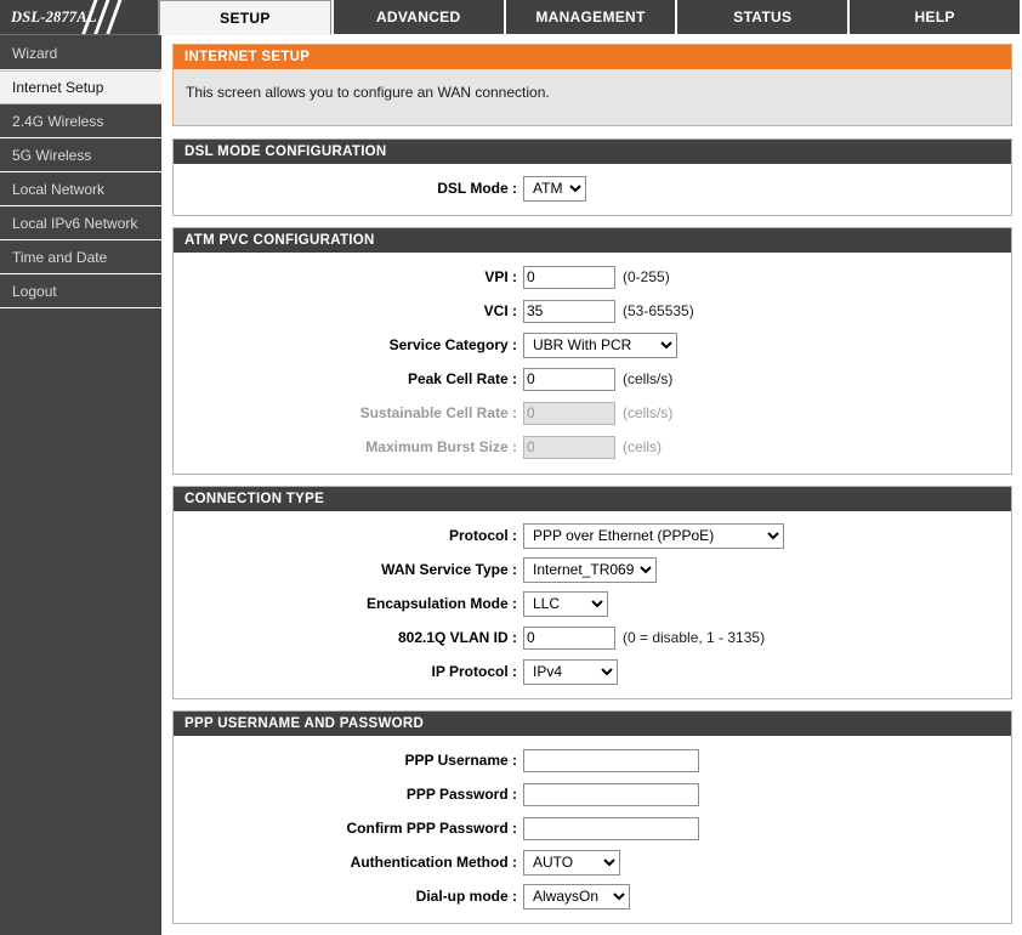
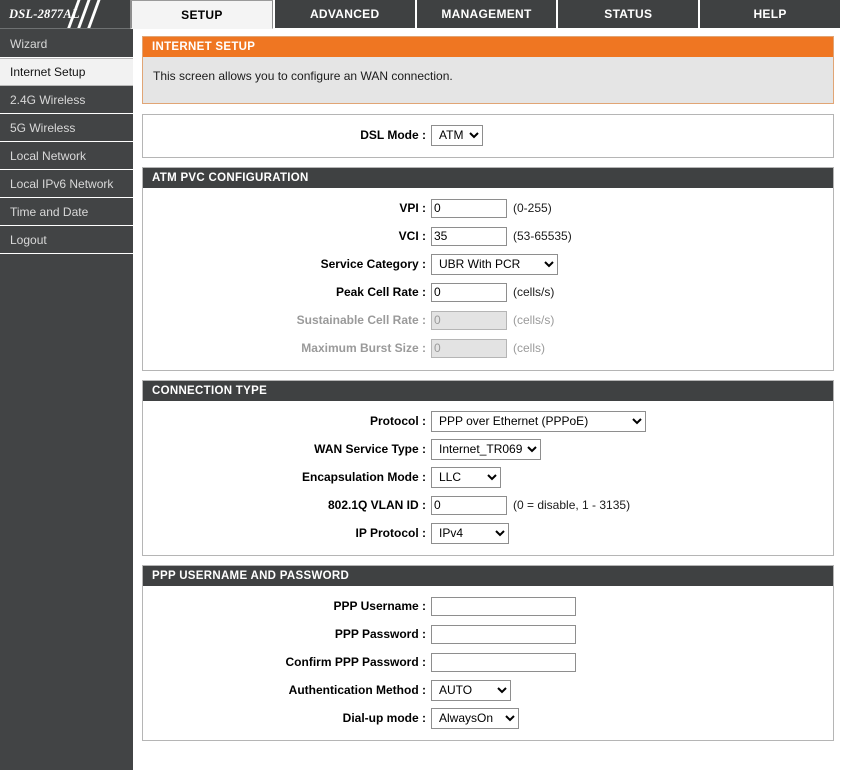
  DSL-2877AL
  SETUP
  ADVANCED
  MANAGEMENT
  STATUS
  HELP
  Wizard
  Internet Setup
  2.4G Wireless
  5G Wireless
  Local Network
  Local IPv6 Network
  Time and Date
  Logout
  INTERNET SETUP
  This screen allows you to configure an WAN connection.
- DSL MODE CONFIGURATION
  DSL Mode :
  ATM
  ATM PVC CONFIGURATION
  VPI :
  0
  (0-255)
  VCI :
  35
  (53-65535)
  Service Category :
  UBR With PCR
  Peak Cell Rate :
  0
  (cells/s)
  Sustainable Cell Rate :
  0
  (cells/s)
  Maximum Burst Size :
  0
  (cells)
  CONNECTION TYPE
  Protocol :
  PPP over Ethernet (PPPoE)
  WAN Service Type :
  Internet_TR069
  Encapsulation Mode :
  LLC
  802.1Q VLAN ID :
  0
  (0 = disable, 1 - 3135)
  IP Protocol :
  IPv4
  PPP USERNAME AND PASSWORD
  PPP Username :
  PPP Password :
  Confirm PPP Password :
  Authentication Method :
  AUTO
  Dial-up mode :
  AlwaysOn
